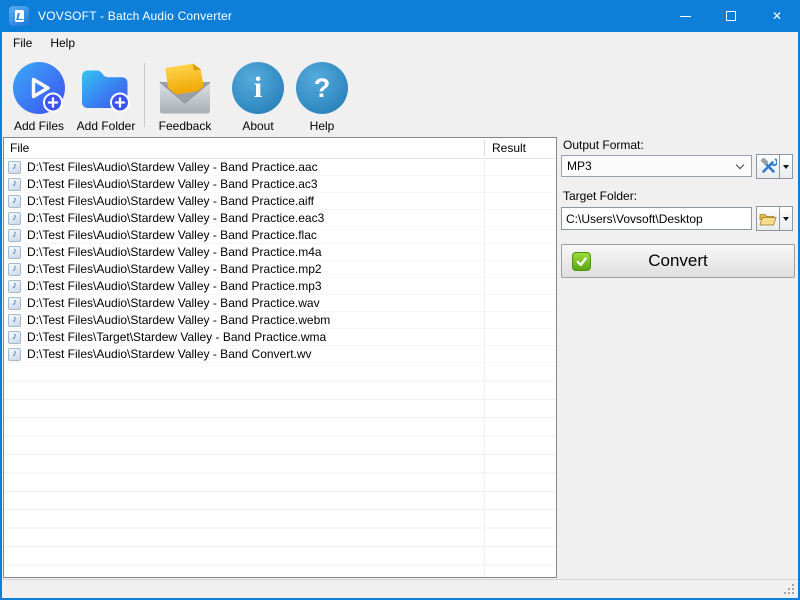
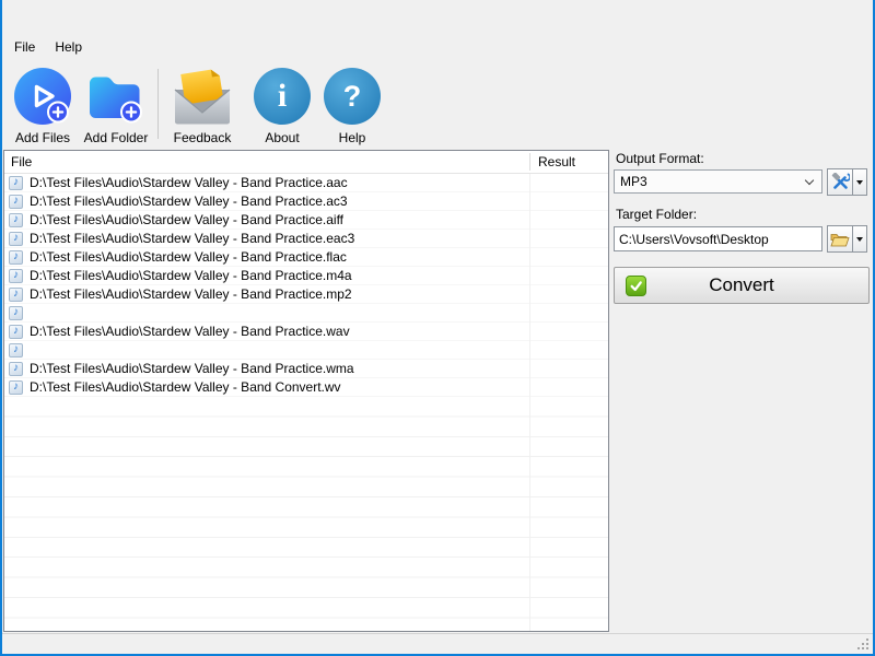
- VOVSOFT - Batch Audio Converter
- ✕
  File
  Help
  Add Files
  Add Folder
  Feedback
  i
  About
  ?
  Help
  File
  Result
  ♪
  D:\Test Files\Audio\Stardew Valley - Band Practice.aac
  ♪
  D:\Test Files\Audio\Stardew Valley - Band Practice.ac3
  ♪
  D:\Test Files\Audio\Stardew Valley - Band Practice.aiff
  ♪
  D:\Test Files\Audio\Stardew Valley - Band Practice.eac3
  ♪
  D:\Test Files\Audio\Stardew Valley - Band Practice.flac
  ♪
  D:\Test Files\Audio\Stardew Valley - Band Practice.m4a
  ♪
  D:\Test Files\Audio\Stardew Valley - Band Practice.mp2
  ♪
- D:\Test Files\Audio\Stardew Valley - Band Practice.mp3
  ♪
  D:\Test Files\Audio\Stardew Valley - Band Practice.wav
  ♪
- D:\Test Files\Audio\Stardew Valley - Band Practice.webm
  ♪
- D:\Test Files\Target\Stardew Valley - Band Practice.wma
+ D:\Test Files\Audio\Stardew Valley - Band Practice.wma
  ♪
  D:\Test Files\Audio\Stardew Valley - Band Convert.wv
  Output Format:
  MP3
  Target Folder:
  C:\Users\Vovsoft\Desktop
  Convert
